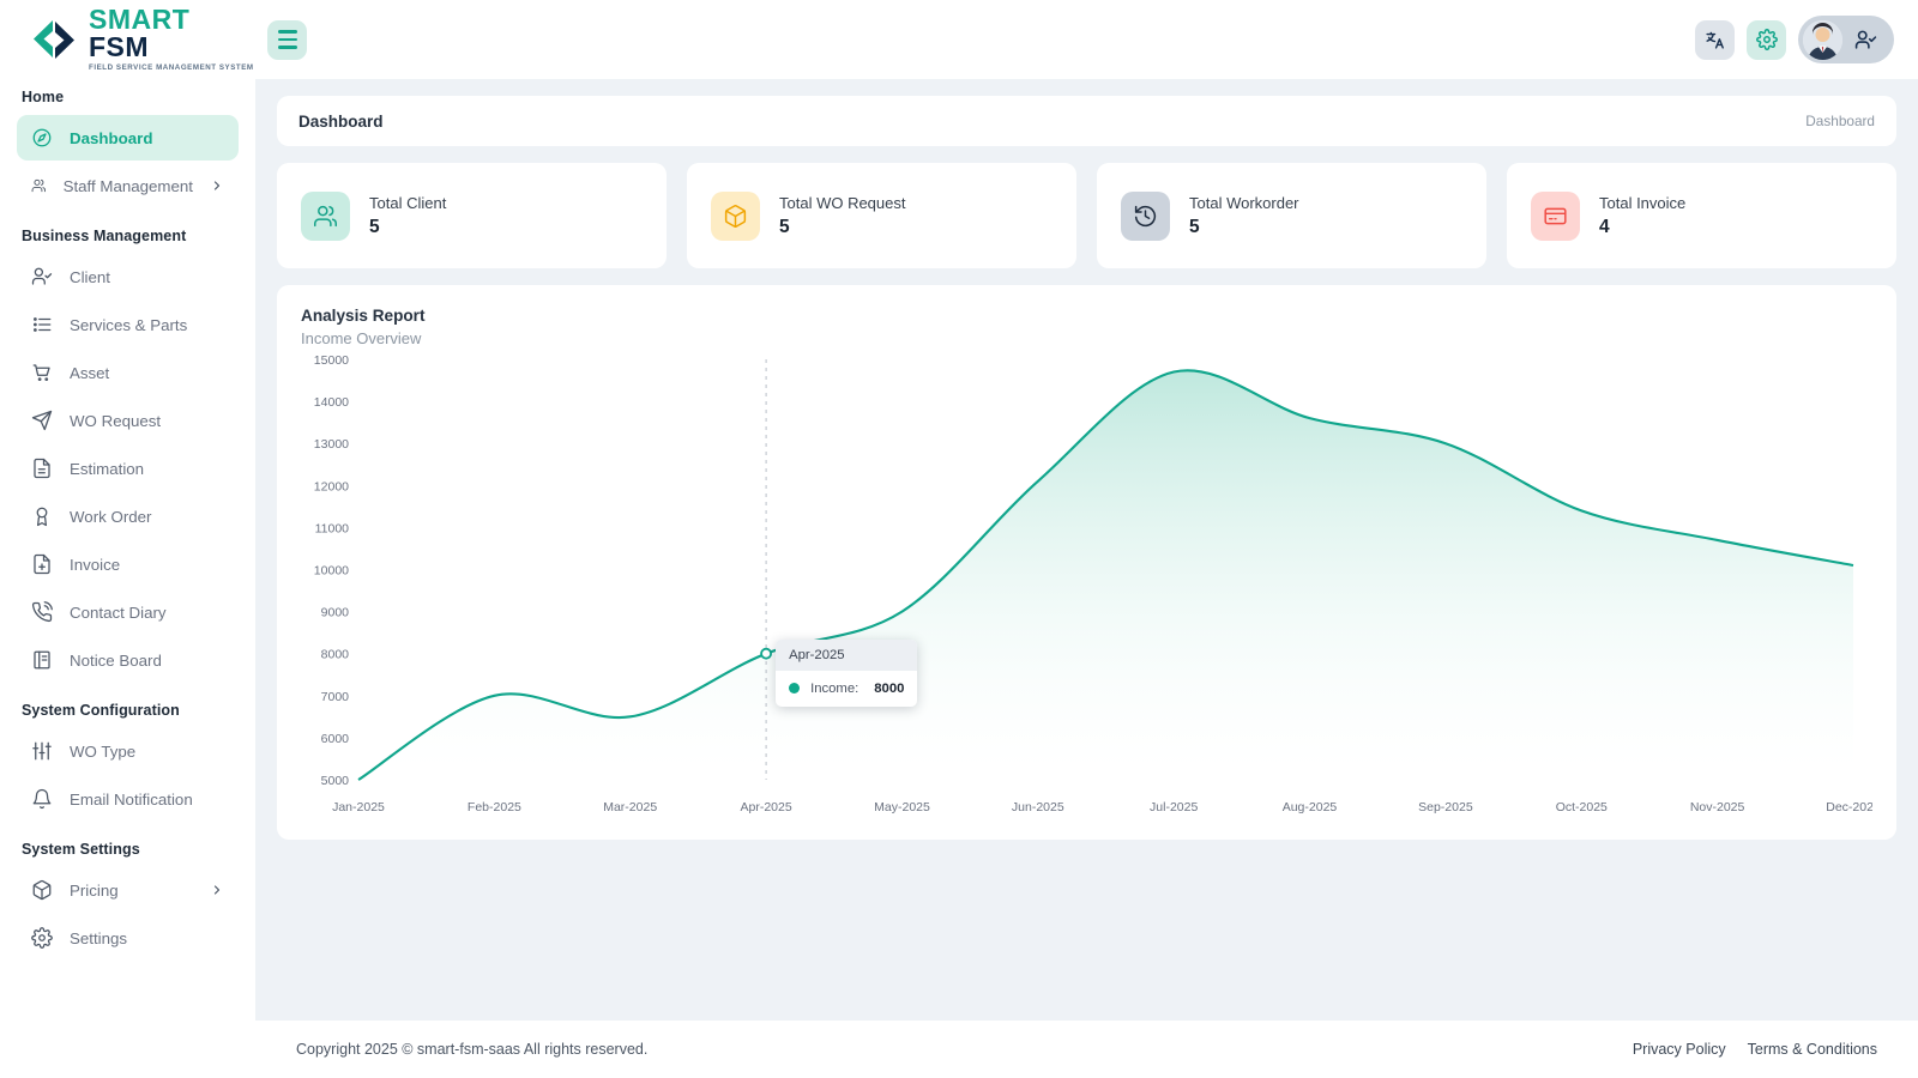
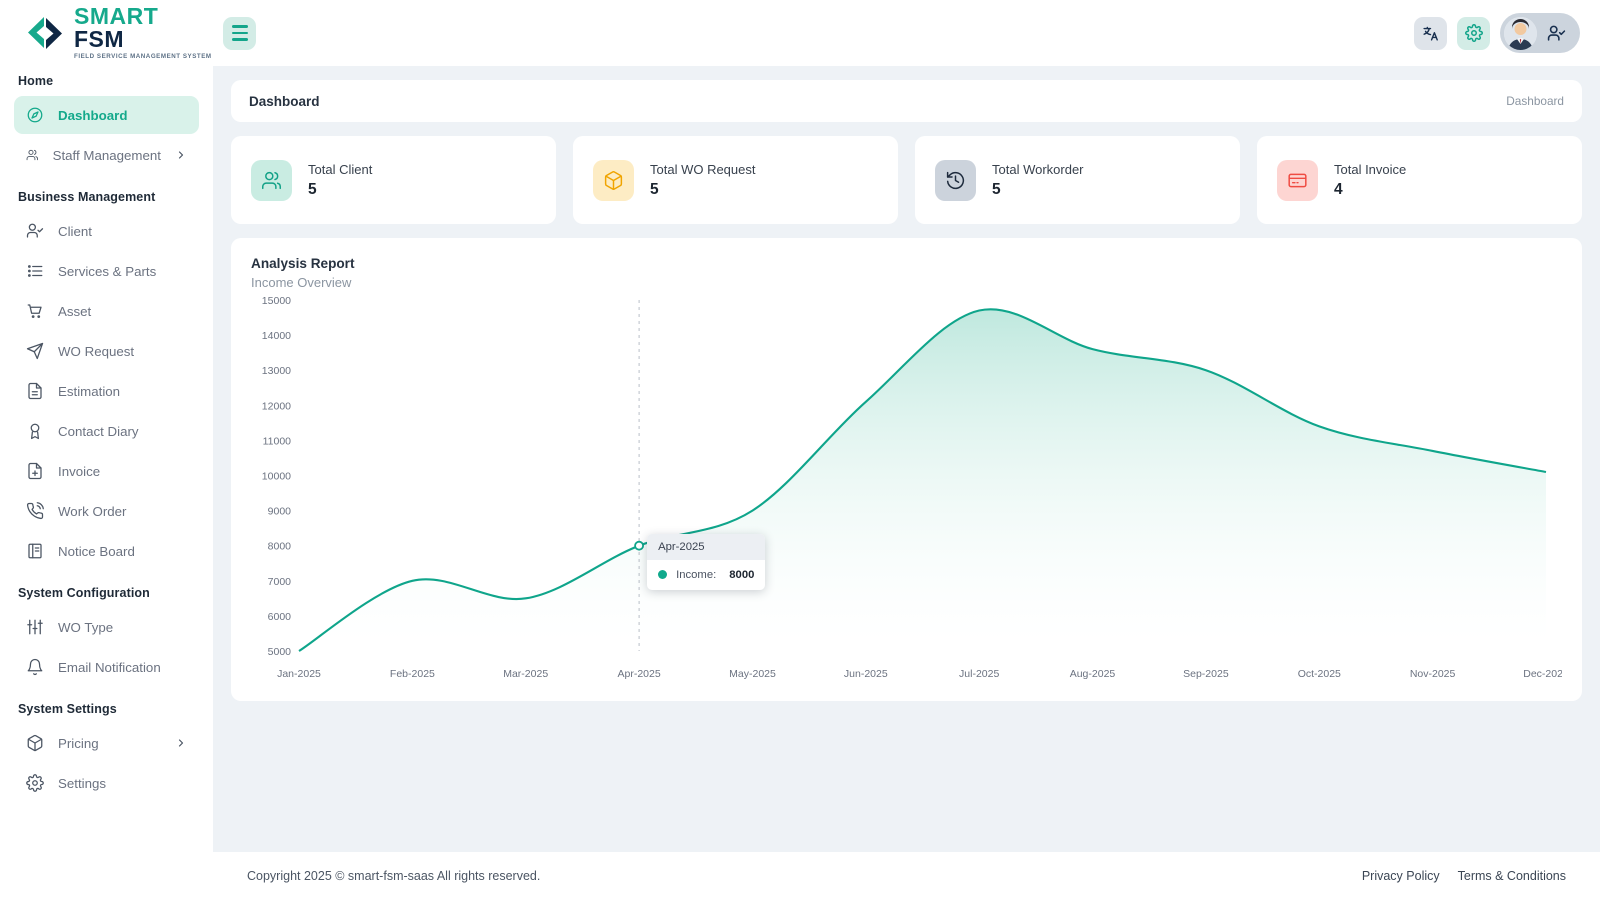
  SMART FSM
  Home
  Dashboard
  Staff Management
  Business Management
  Client
  Services & Parts
  Asset
  WO Request
  Estimation
- Work Order
+ Contact Diary
  Invoice
- Contact Diary
+ Work Order
  Notice Board
  System Configuration
  WO Type
  Email Notification
  System Settings
  Pricing
  Settings
  Dashboard
  Dashboard
  Total Client
  5
  Total WO Request
  5
  Total Workorder
  5
  Total Invoice
  4
  Analysis Report
  Income Overview
  15000
  14000
  13000
  12000
  11000
  10000
  9000
  8000
  7000
  6000
  5000
  Jan-2025
  Feb-2025
  Mar-2025
  Apr-2025
  May-2025
  Jun-2025
  Jul-2025
  Aug-2025
  Sep-2025
  Oct-2025
  Nov-2025
  Dec-202
  Apr-2025
  Income:
  8000
  Copyright 2025 © smart-fsm-saas All rights reserved.
  Privacy Policy
  Terms & Conditions
